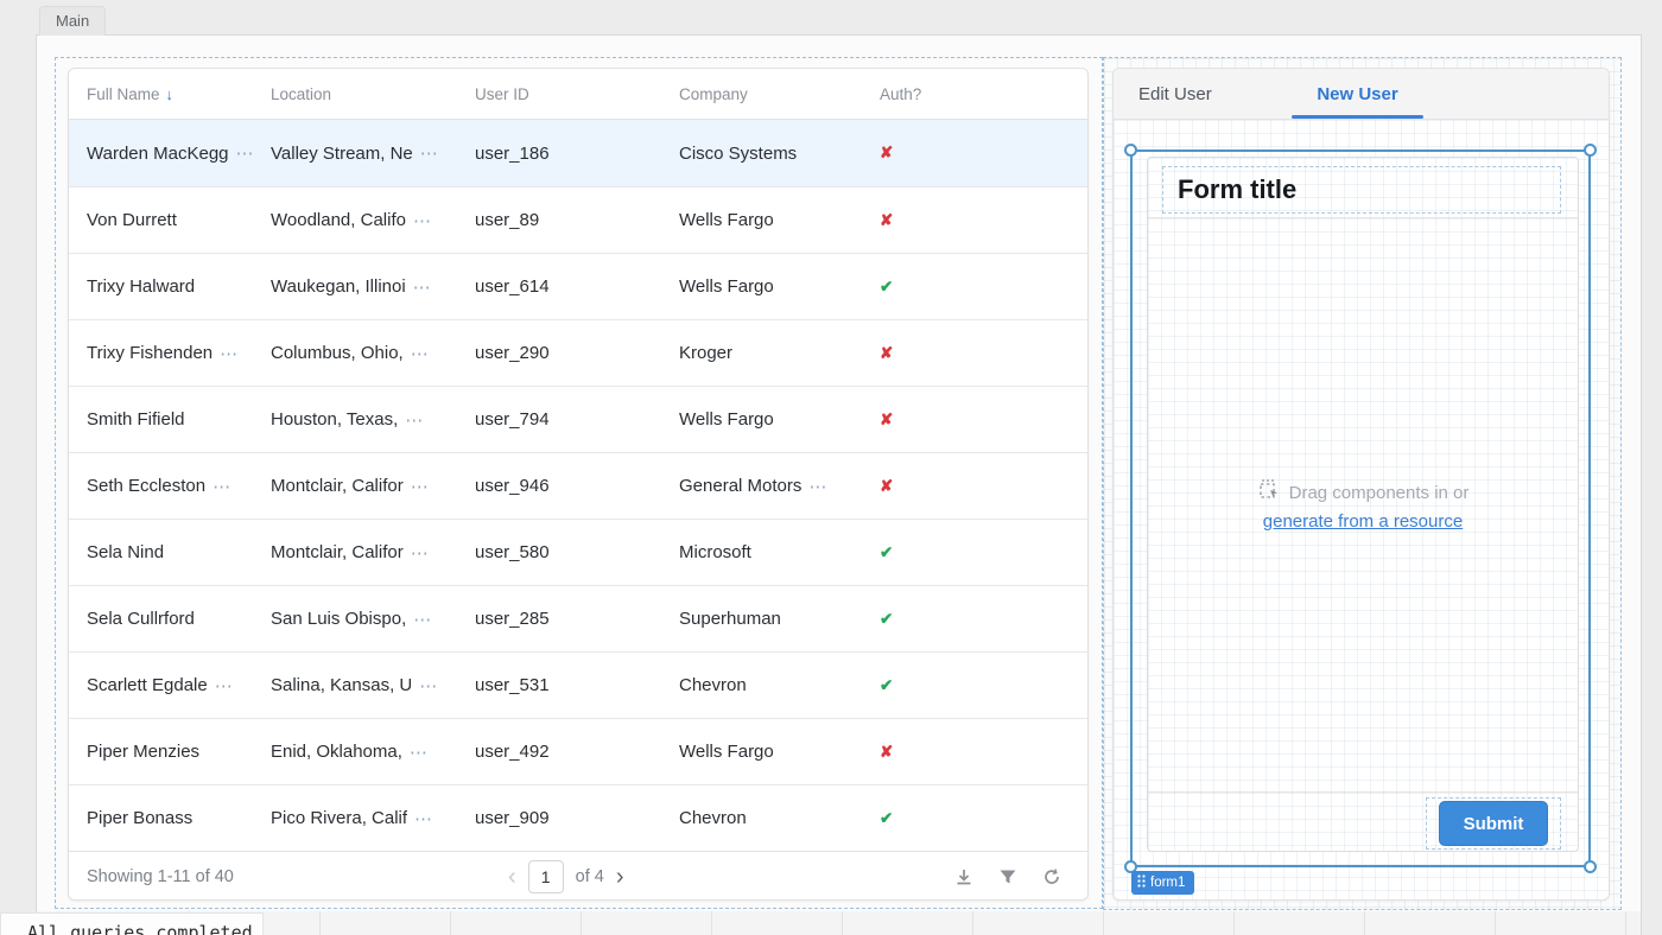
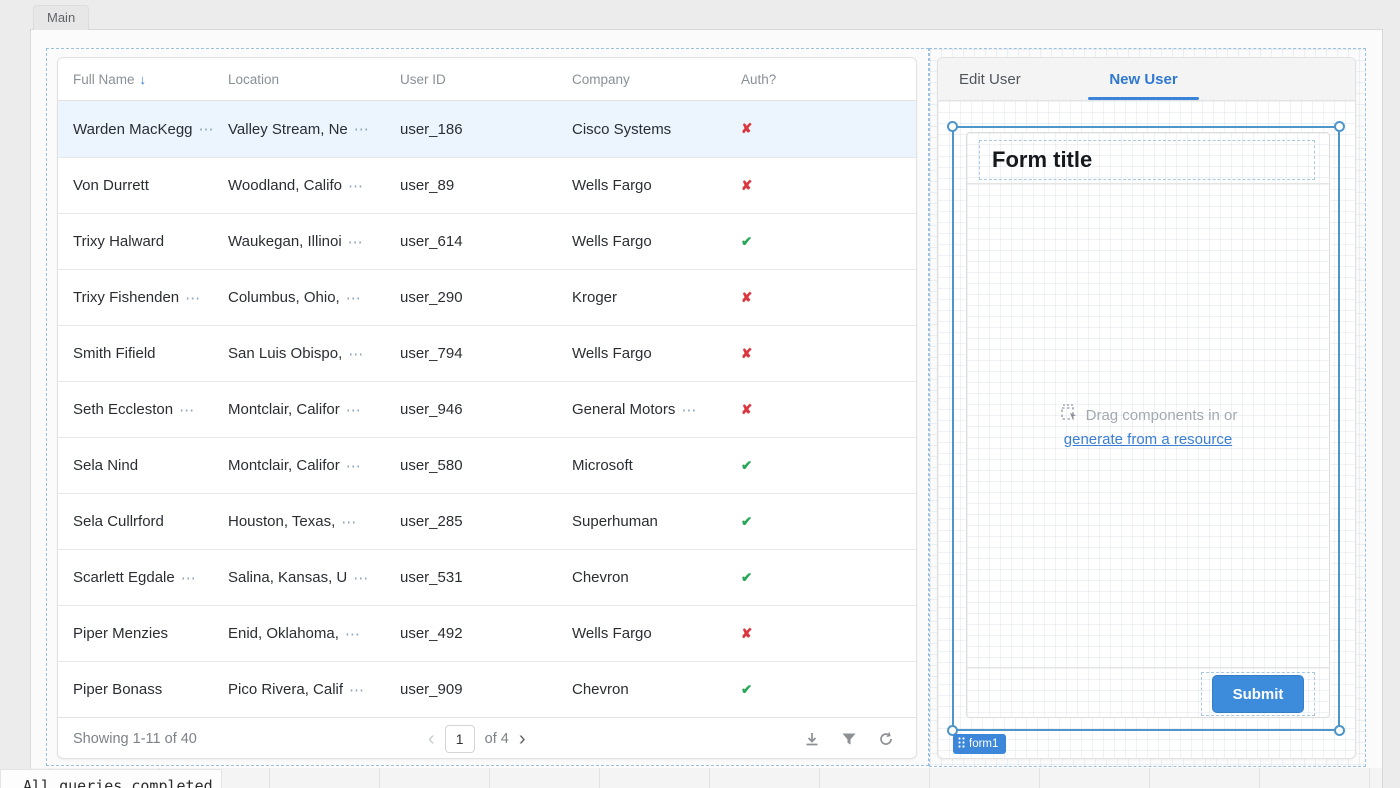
  Main
  Full Name
  ↓
  Location
  User ID
  Company
  Auth?
  Warden MacKegg
  ⋯
  Valley Stream, Ne
  ⋯
  user_186
  Cisco Systems
  ✘
  Von Durrett
  Woodland, Califo
  ⋯
  user_89
  Wells Fargo
  ✘
  Trixy Halward
  Waukegan, Illinoi
  ⋯
  user_614
  Wells Fargo
  ✔
  Trixy Fishenden
  ⋯
  Columbus, Ohio,
  ⋯
  user_290
  Kroger
  ✘
  Smith Fifield
- Houston, Texas,
+ San Luis Obispo,
  ⋯
  user_794
  Wells Fargo
  ✘
  Seth Eccleston
  ⋯
  Montclair, Califor
  ⋯
  user_946
  General Motors
  ⋯
  ✘
  Sela Nind
  Montclair, Califor
  ⋯
  user_580
  Microsoft
  ✔
  Sela Cullrford
- San Luis Obispo,
+ Houston, Texas,
  ⋯
  user_285
  Superhuman
  ✔
  Scarlett Egdale
  ⋯
  Salina, Kansas, U
  ⋯
  user_531
  Chevron
  ✔
  Piper Menzies
  Enid, Oklahoma,
  ⋯
  user_492
  Wells Fargo
  ✘
  Piper Bonass
  Pico Rivera, Calif
  ⋯
  user_909
  Chevron
  ✔
  Showing 1-11 of 40
  ‹
  1
  of 4
  ›
  Edit User
  New User
  Form title
  Drag components in or
  generate from a resource
  Submit
  form1
  All queries completed
